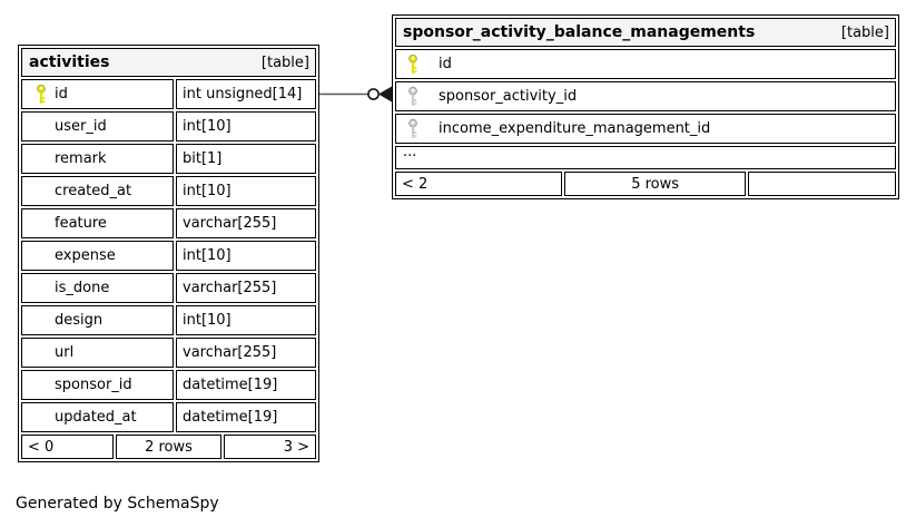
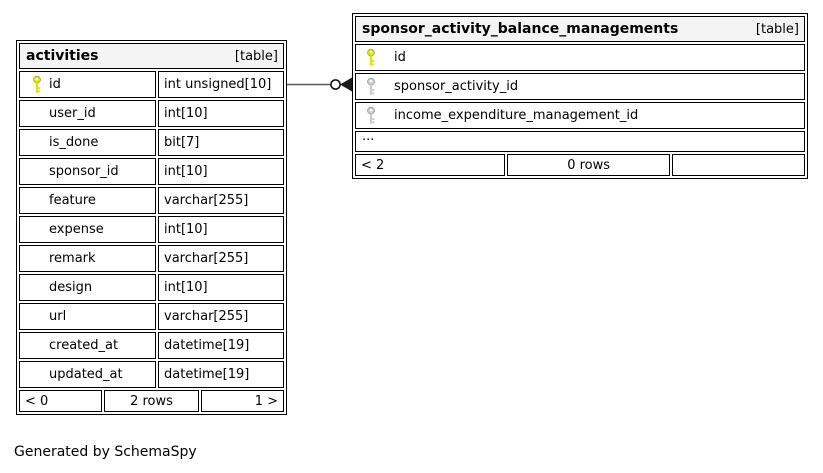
  activities
  [table]
  id
- int unsigned[14]
+ int unsigned[10]
  user_id
  int[10]
- remark
+ is_done
- bit[1]
+ bit[7]
- created_at
+ sponsor_id
  int[10]
  feature
  varchar[255]
  expense
  int[10]
- is_done
+ remark
  varchar[255]
  design
  int[10]
  url
  varchar[255]
- sponsor_id
+ created_at
  datetime[19]
  updated_at
  datetime[19]
  < 0
  2 rows
- 3 >
+ 1 >
  sponsor_activity_balance_managements
  [table]
  id
  sponsor_activity_id
  income_expenditure_management_id
  ...
  < 2
- 5 rows
+ 0 rows
  Generated by SchemaSpy
